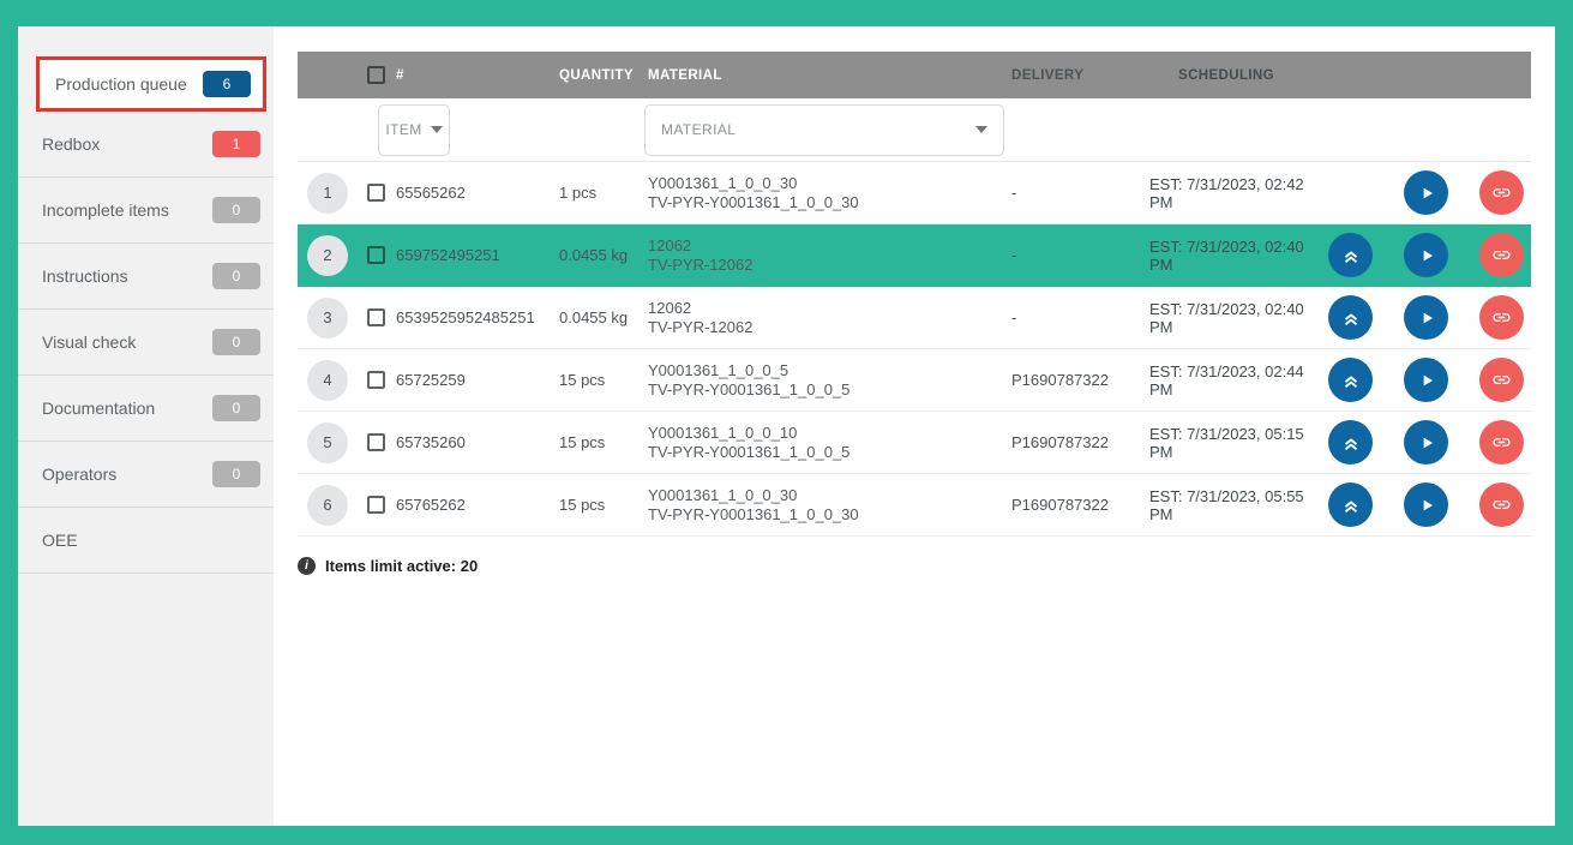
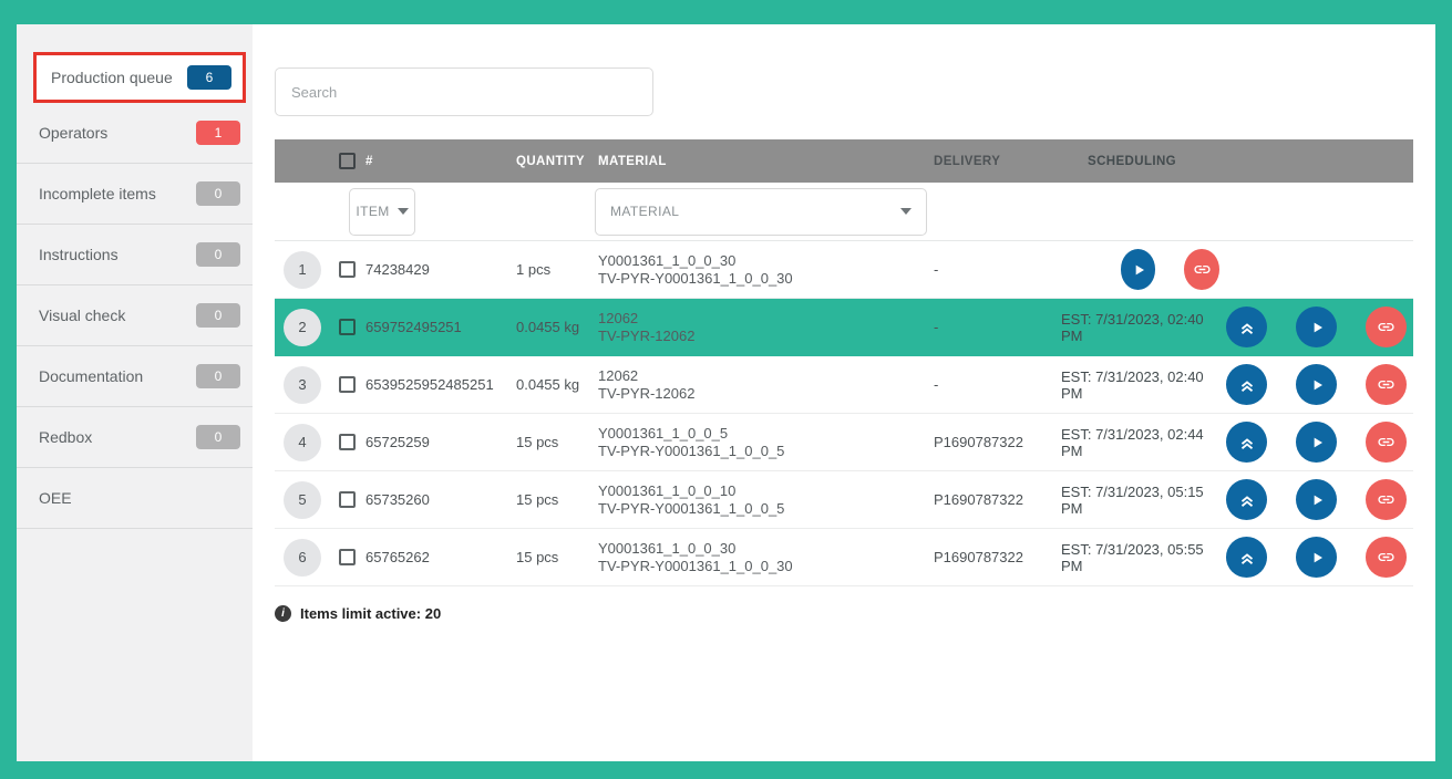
  Production queue
  6
- Redbox
+ Operators
  1
  Incomplete items
  0
  Instructions
  0
  Visual check
  0
  Documentation
  0
- Operators
+ Redbox
  0
  OEE
+ Search
  #
  QUANTITY
  MATERIAL
  DELIVERY
  SCHEDULING
  ITEM
  MATERIAL
  1
- 65565262
+ 74238429
  1 pcs
  Y0001361_1_0_0_30
  TV-PYR-Y0001361_1_0_0_30
  -
- EST: 7/31/2023, 02:42 PM
  2
  659752495251
  0.0455 kg
  12062
  TV-PYR-12062
  -
  EST: 7/31/2023, 02:40 PM
  3
  6539525952485251
  0.0455 kg
  12062
  TV-PYR-12062
  -
  EST: 7/31/2023, 02:40 PM
  4
  65725259
  15 pcs
  Y0001361_1_0_0_5
  TV-PYR-Y0001361_1_0_0_5
  P1690787322
  EST: 7/31/2023, 02:44 PM
  5
  65735260
  15 pcs
  Y0001361_1_0_0_10
  TV-PYR-Y0001361_1_0_0_5
  P1690787322
  EST: 7/31/2023, 05:15 PM
  6
  65765262
  15 pcs
  Y0001361_1_0_0_30
  TV-PYR-Y0001361_1_0_0_30
  P1690787322
  EST: 7/31/2023, 05:55 PM
  i
  Items limit active: 20
